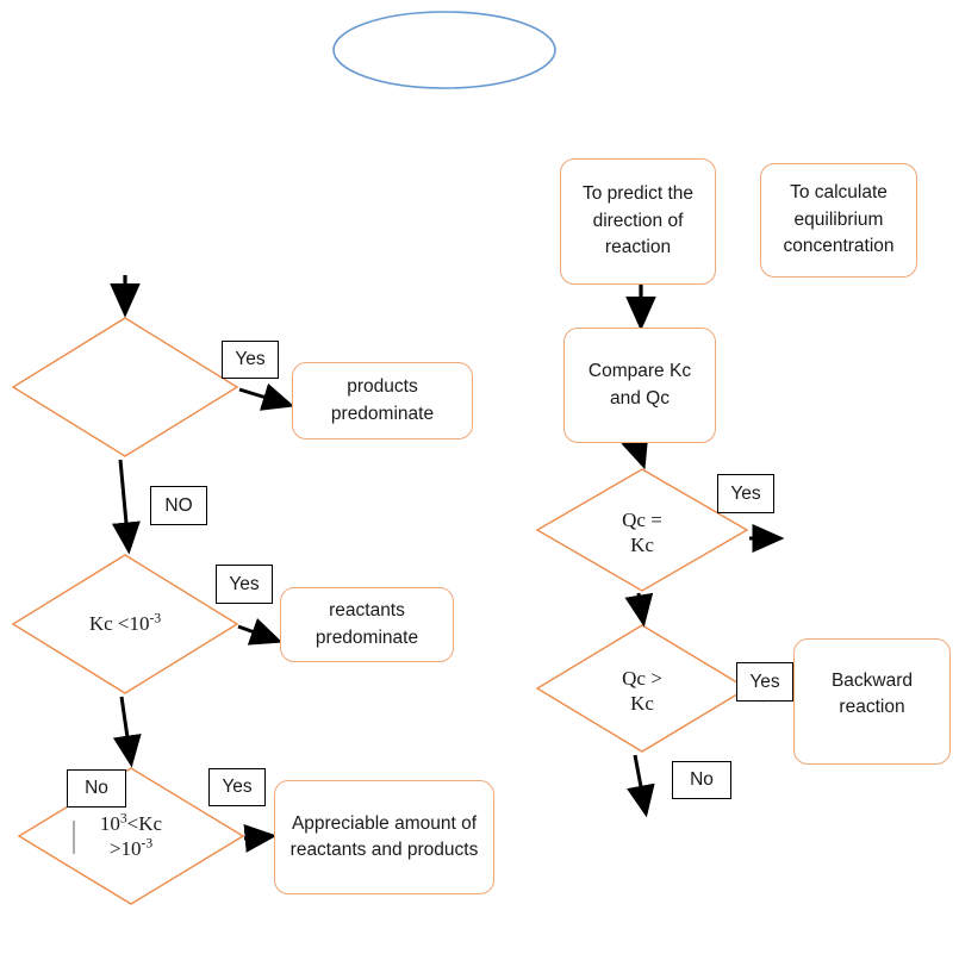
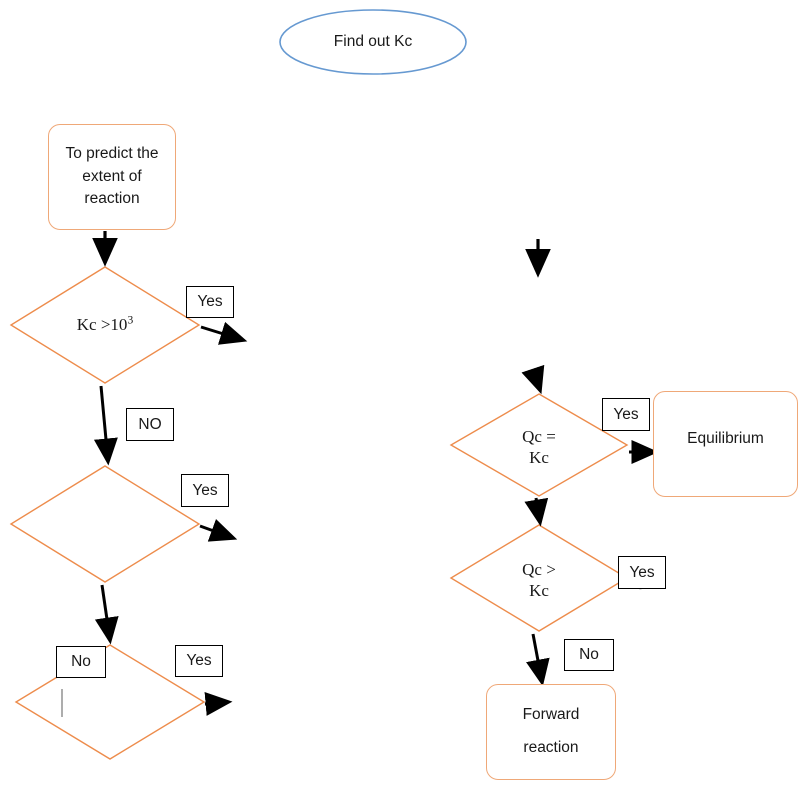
+ Find out Kc
+ To predict the extent of reaction
+ Kc >103
  Yes
- products predominate
  NO
- Kc <10-3
  Yes
- reactants predominate
  No
- 103<Kc
- >10-3
  Yes
- Appreciable amount of reactants and products
- To predict the direction of reaction
- To calculate equilibrium concentration
- Compare Kc and Qc
  Qc =
  Kc
  Yes
+ Equilibrium
  Qc >
  Kc
  Yes
- Backward reaction
  No
+ Forward
+ reaction
